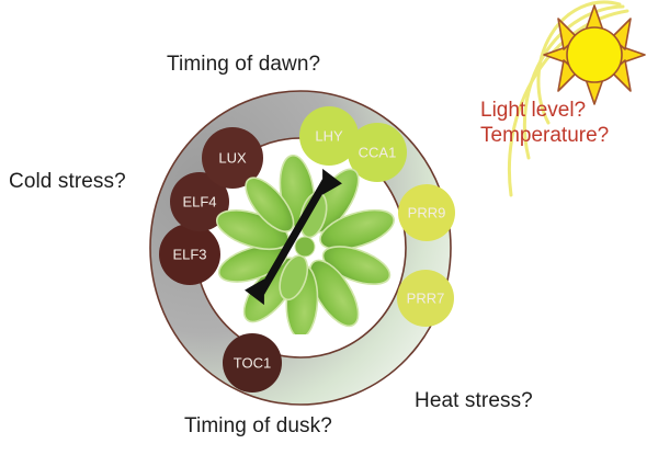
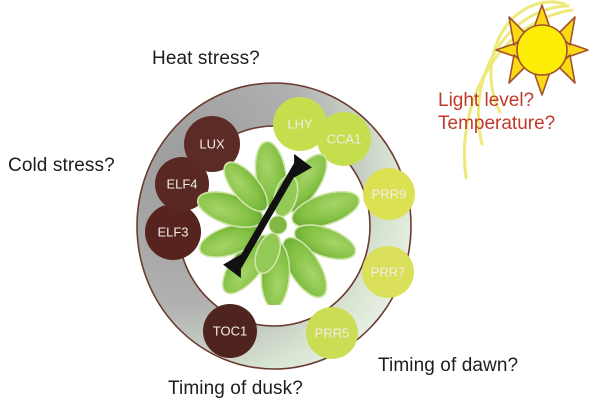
  LHY
  CCA1
  PRR9
  PRR7
+ PRR5
  TOC1
  ELF3
  ELF4
  LUX
- Timing of dawn?
+ Heat stress?
  Cold stress?
  Timing of dusk?
- Heat stress?
+ Timing of dawn?
  Light level?
  Temperature?
